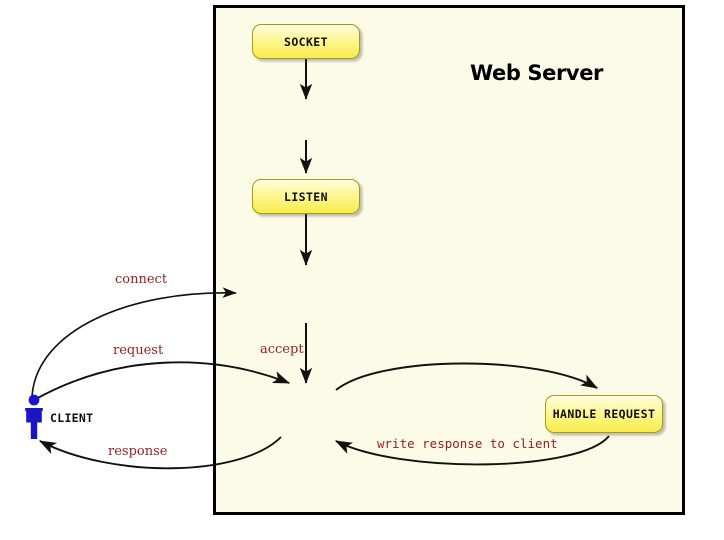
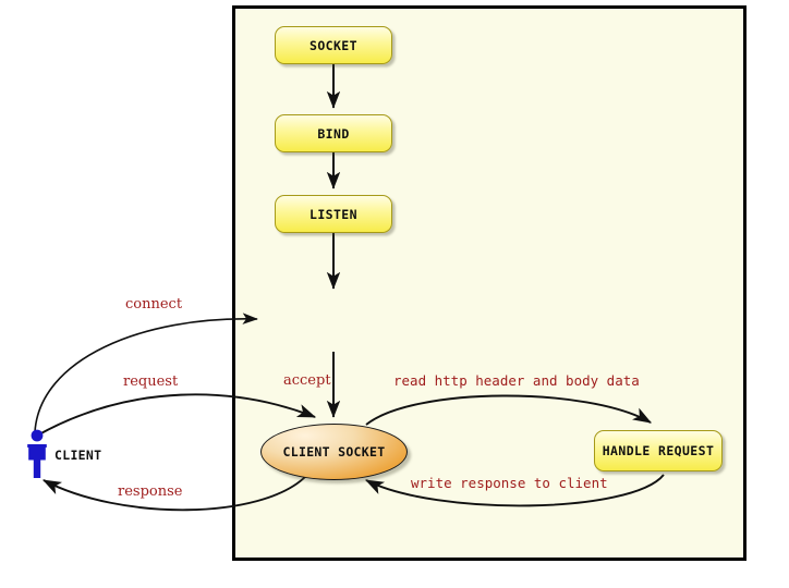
- Web Server
  SOCKET
+ BIND
  LISTEN
  HANDLE REQUEST
+ CLIENT SOCKET
  CLIENT
  connect
  request
  response
  accept
+ read http header and body data
  write response to client
